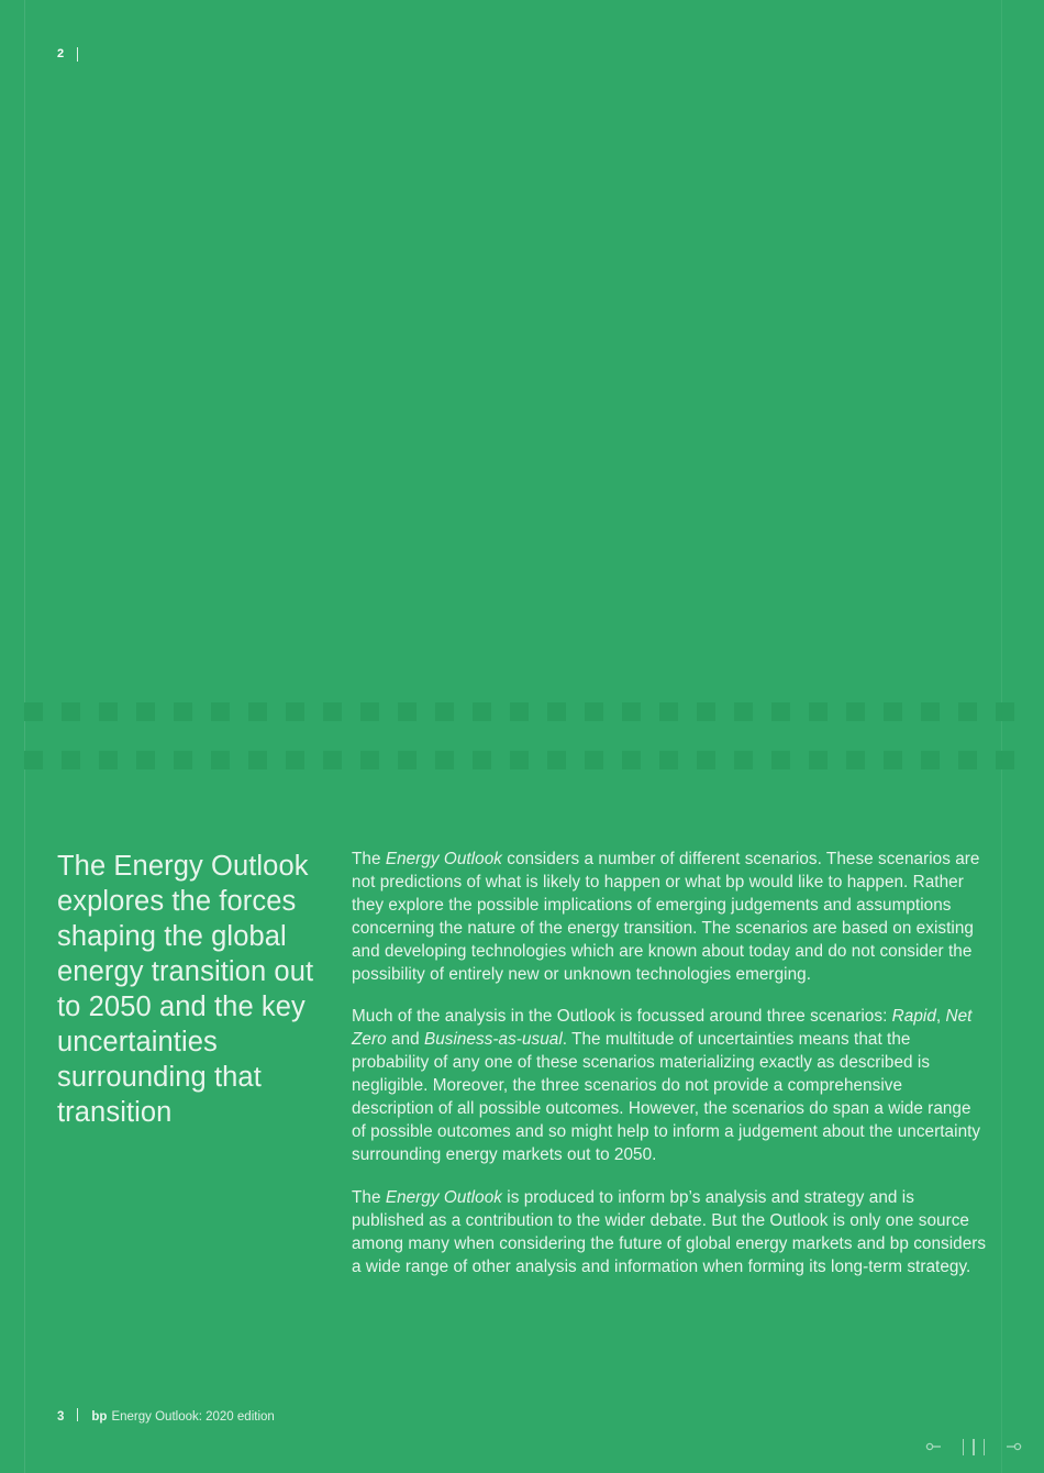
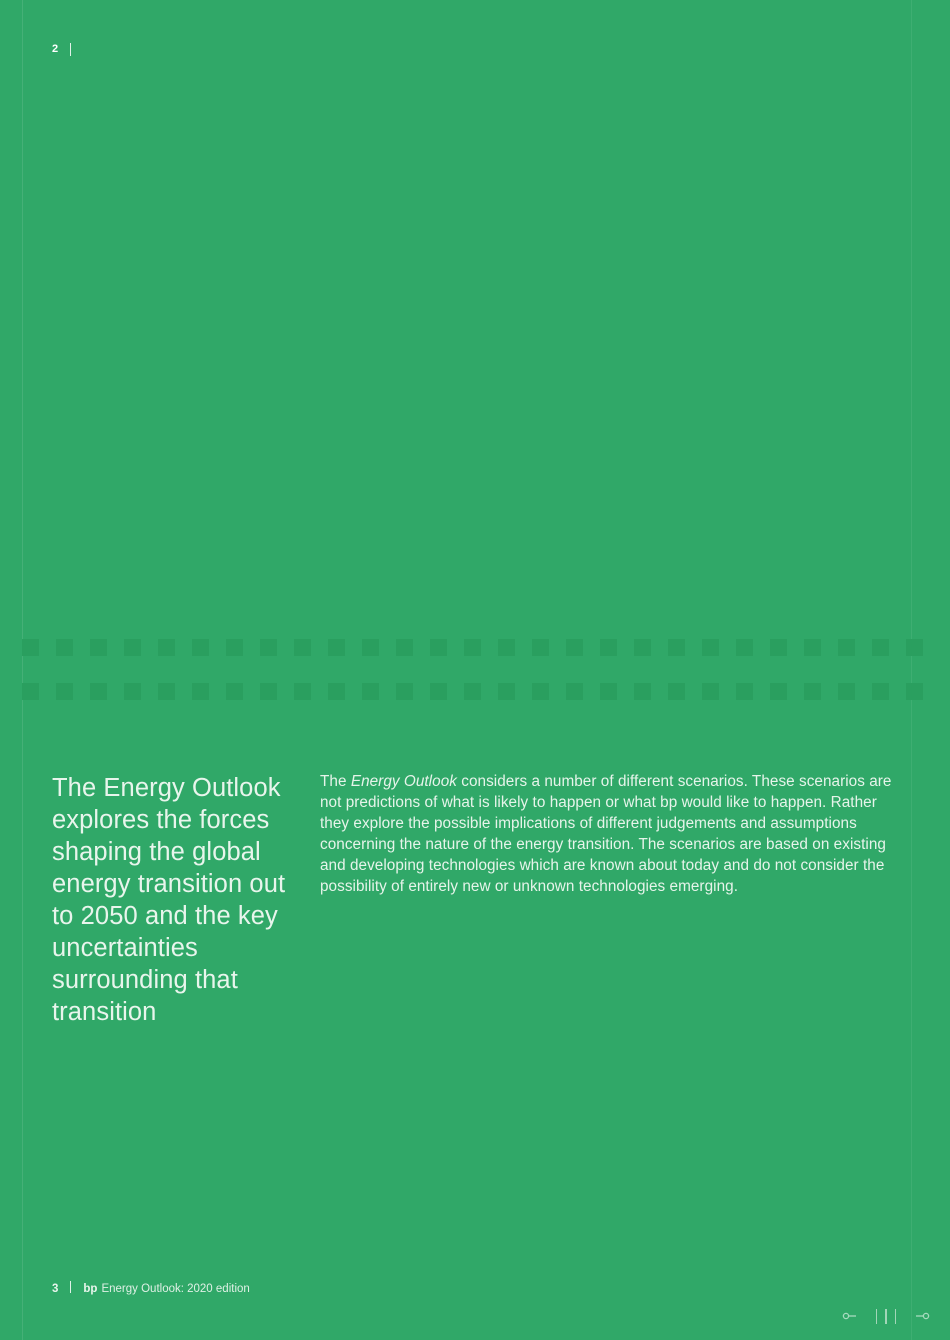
  2
  The Energy Outlook explores the forces shaping the global energy transition out to 2050 and the key uncertainties surrounding that transition
- The Energy Outlook considers a number of different scenarios. These scenarios are not predictions of what is likely to happen or what bp would like to happen. Rather they explore the possible implications of emerging judgements and assumptions concerning the nature of the energy transition. The scenarios are based on existing and developing technologies which are known about today and do not consider the possibility of entirely new or unknown technologies emerging.
+ The Energy Outlook considers a number of different scenarios. These scenarios are not predictions of what is likely to happen or what bp would like to happen. Rather they explore the possible implications of different judgements and assumptions concerning the nature of the energy transition. The scenarios are based on existing and developing technologies which are known about today and do not consider the possibility of entirely new or unknown technologies emerging.
- Much of the analysis in the Outlook is focussed around three scenarios: Rapid, Net Zero and Business-as-usual. The multitude of uncertainties means that the probability of any one of these scenarios materializing exactly as described is negligible. Moreover, the three scenarios do not provide a comprehensive description of all possible outcomes. However, the scenarios do span a wide range of possible outcomes and so might help to inform a judgement about the uncertainty surrounding energy markets out to 2050.
- The Energy Outlook is produced to inform bp’s analysis and strategy and is published as a contribution to the wider debate. But the Outlook is only one source among many when considering the future of global energy markets and bp considers a wide range of other analysis and information when forming its long-term strategy.
  3
  bp
  Energy Outlook: 2020 edition
